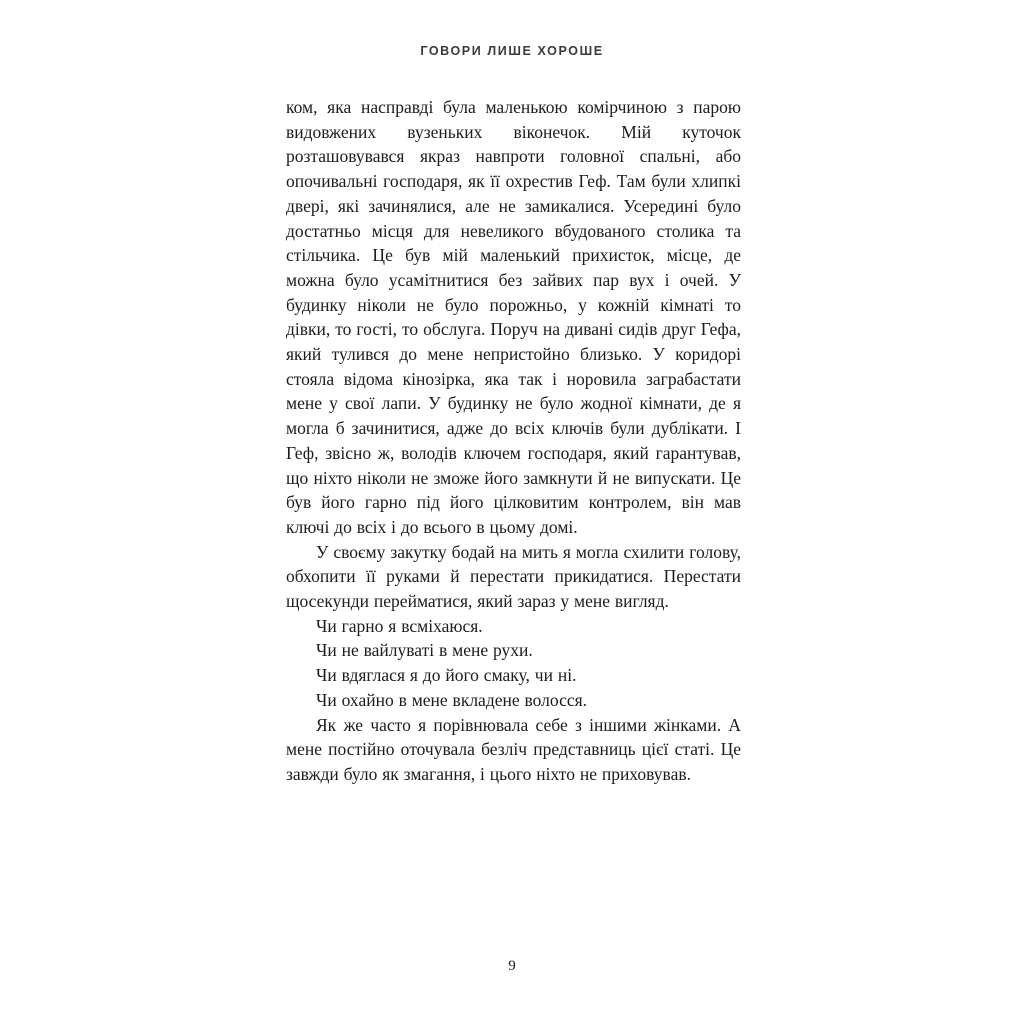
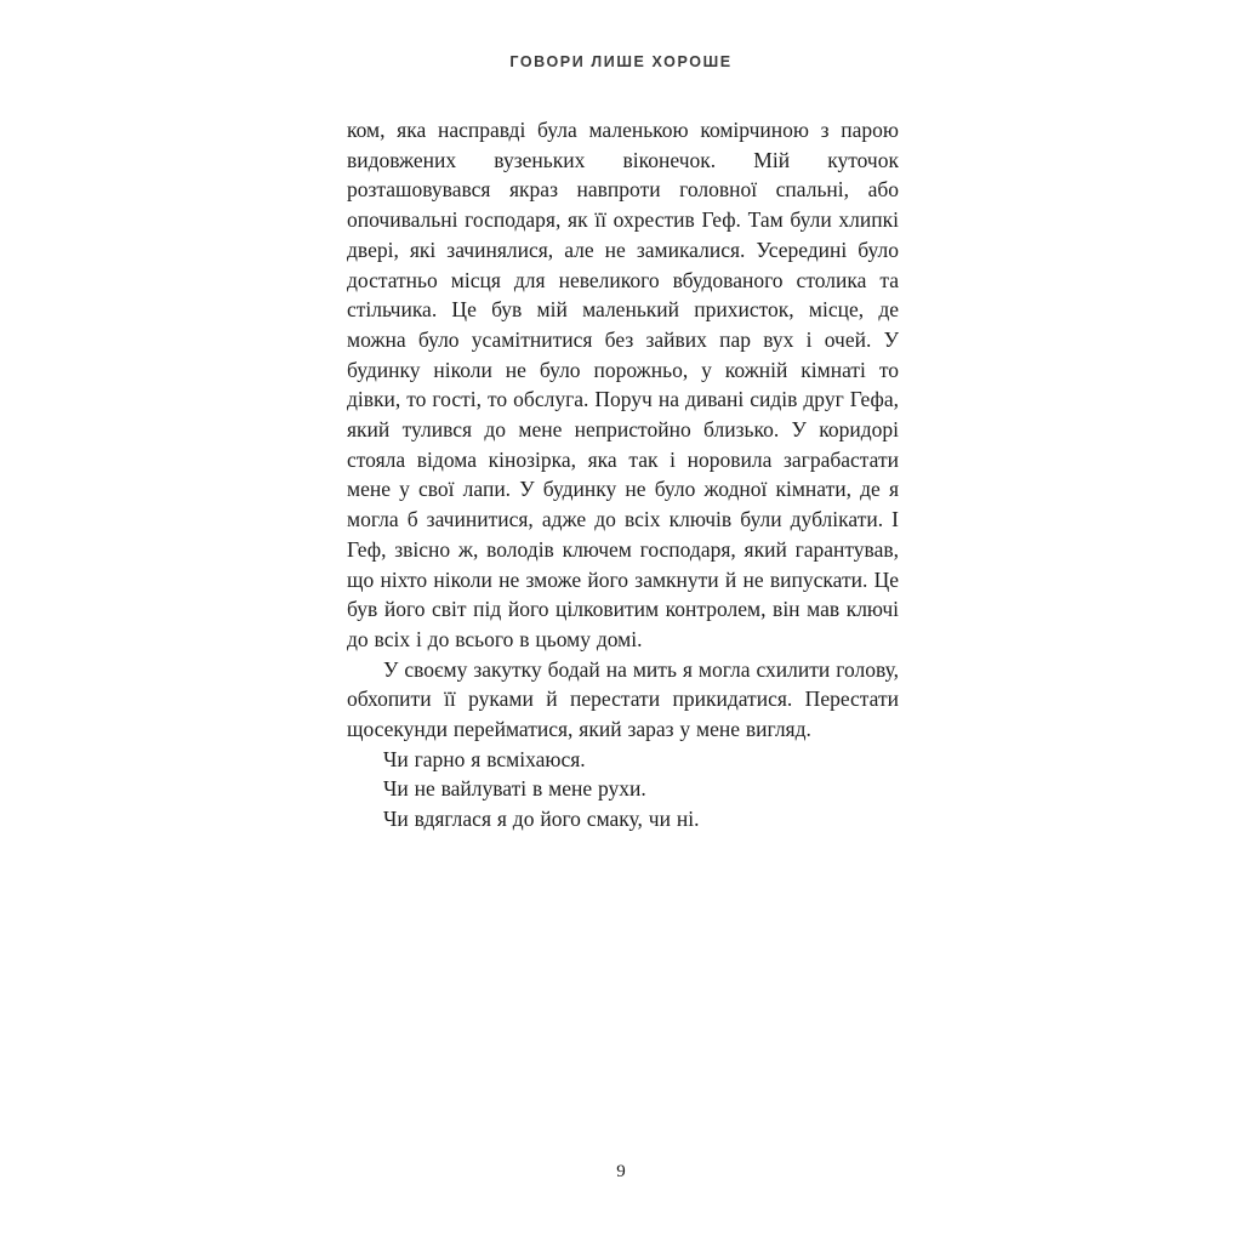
  ГОВОРИ ЛИШЕ ХОРОШЕ
- ком, яка насправді була маленькою комірчиною з парою видовжених вузеньких віконечок. Мій куточок розташовувався якраз навпроти головної спальні, або опочивальні господаря, як її охрестив Геф. Там були хлипкі двері, які зачинялися, але не замикалися. Усередині було достатньо місця для невеликого вбудованого столика та стільчика. Це був мій маленький прихисток, місце, де можна було усамітнитися без зайвих пар вух і очей. У будинку ніколи не було порожньо, у кожній кімнаті то дівки, то гості, то обслуга. Поруч на дивані сидів друг Гефа, який тулився до мене непристойно близько. У коридорі стояла відома кінозірка, яка так і норовила заграбастати мене у свої лапи. У будинку не було жодної кімнати, де я могла б зачинитися, адже до всіх ключів були дублікати. І Геф, звісно ж, володів ключем господаря, який гарантував, що ніхто ніколи не зможе його замкнути й не випускати. Це був його гарно під його цілковитим контролем, він мав ключі до всіх і до всього в цьому домі.
+ ком, яка насправді була маленькою комірчиною з парою видовжених вузеньких віконечок. Мій куточок розташовувався якраз навпроти головної спальні, або опочивальні господаря, як її охрестив Геф. Там були хлипкі двері, які зачинялися, але не замикалися. Усередині було достатньо місця для невеликого вбудованого столика та стільчика. Це був мій маленький прихисток, місце, де можна було усамітнитися без зайвих пар вух і очей. У будинку ніколи не було порожньо, у кожній кімнаті то дівки, то гості, то обслуга. Поруч на дивані сидів друг Гефа, який тулився до мене непристойно близько. У коридорі стояла відома кінозірка, яка так і норовила заграбастати мене у свої лапи. У будинку не було жодної кімнати, де я могла б зачинитися, адже до всіх ключів були дублікати. І Геф, звісно ж, володів ключем господаря, який гарантував, що ніхто ніколи не зможе його замкнути й не випускати. Це був його світ під його цілковитим контролем, він мав ключі до всіх і до всього в цьому домі.
  У своєму закутку бодай на мить я могла схилити голову, обхопити її руками й перестати прикидатися. Перестати щосекунди перейматися, який зараз у мене вигляд.
  Чи гарно я всміхаюся.
  Чи не вайлуваті в мене рухи.
  Чи вдяглася я до його смаку, чи ні.
- Чи охайно в мене вкладене волосся.
- Як же часто я порівнювала себе з іншими жінками. А мене постійно оточувала безліч представниць цієї статі. Це завжди було як змагання, і цього ніхто не приховував.
  9
